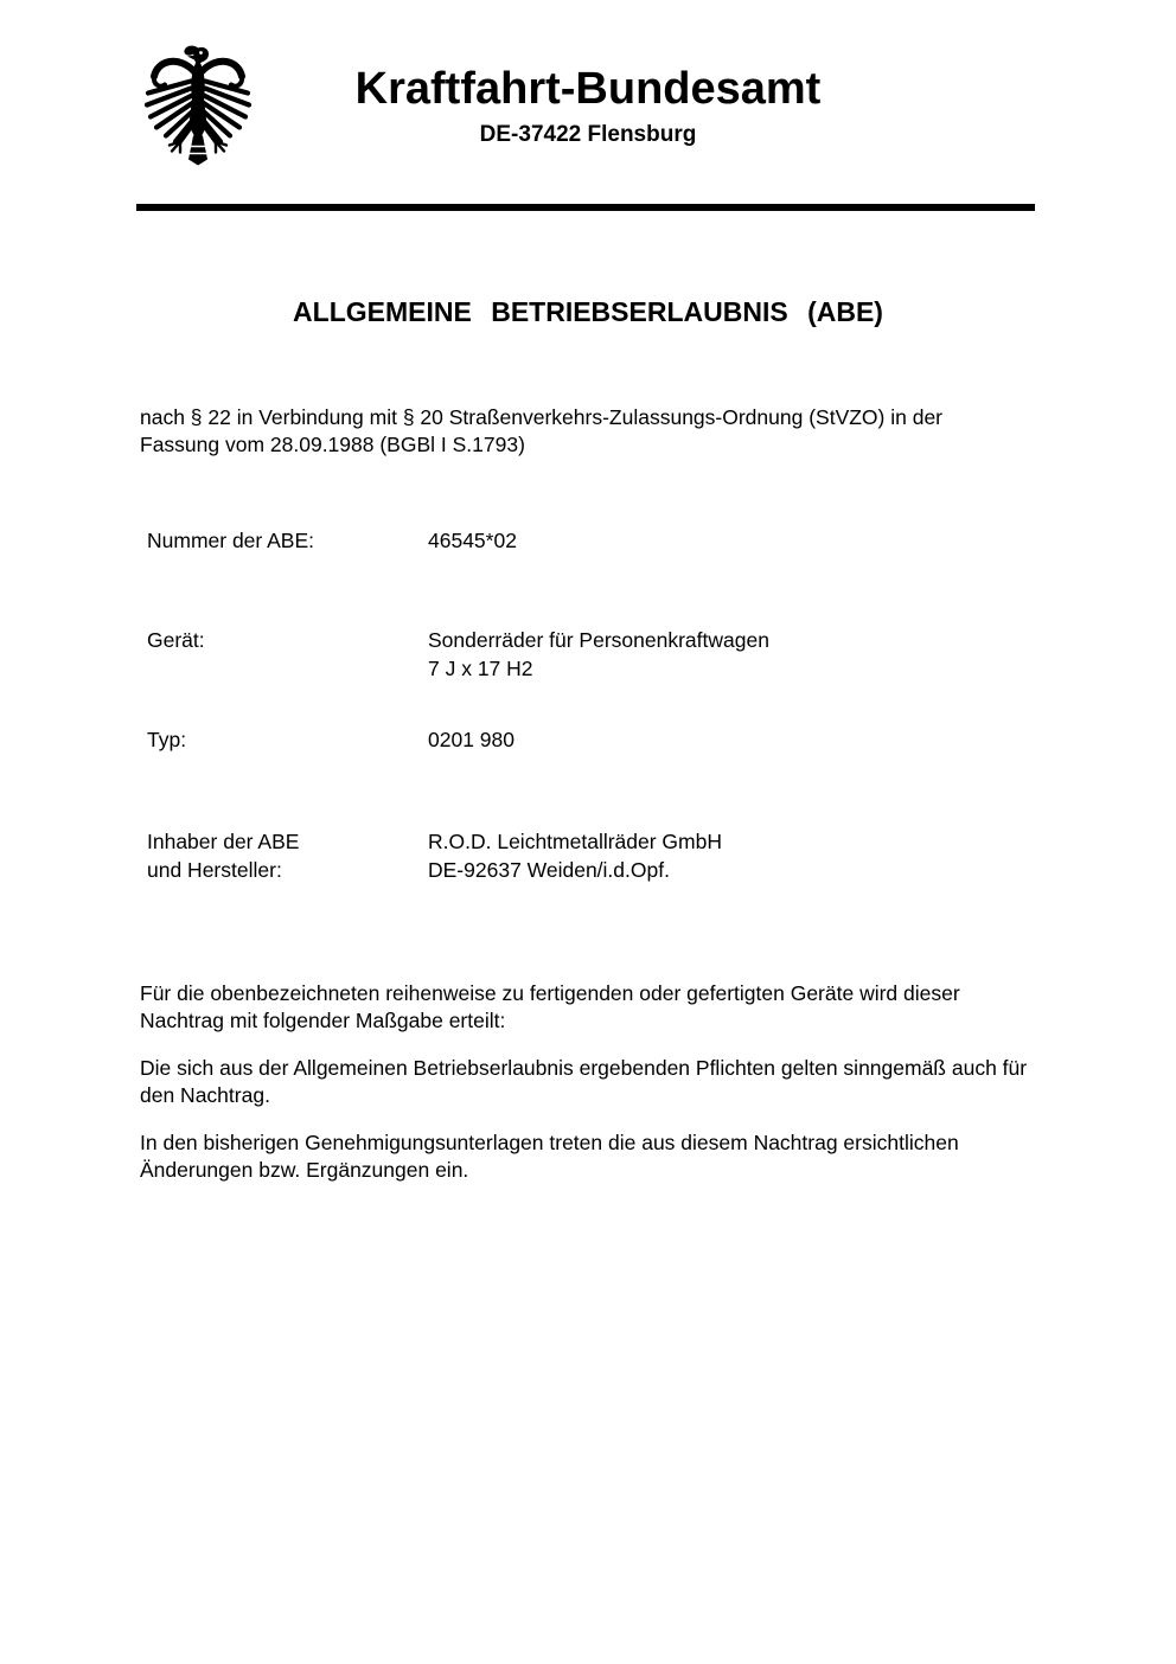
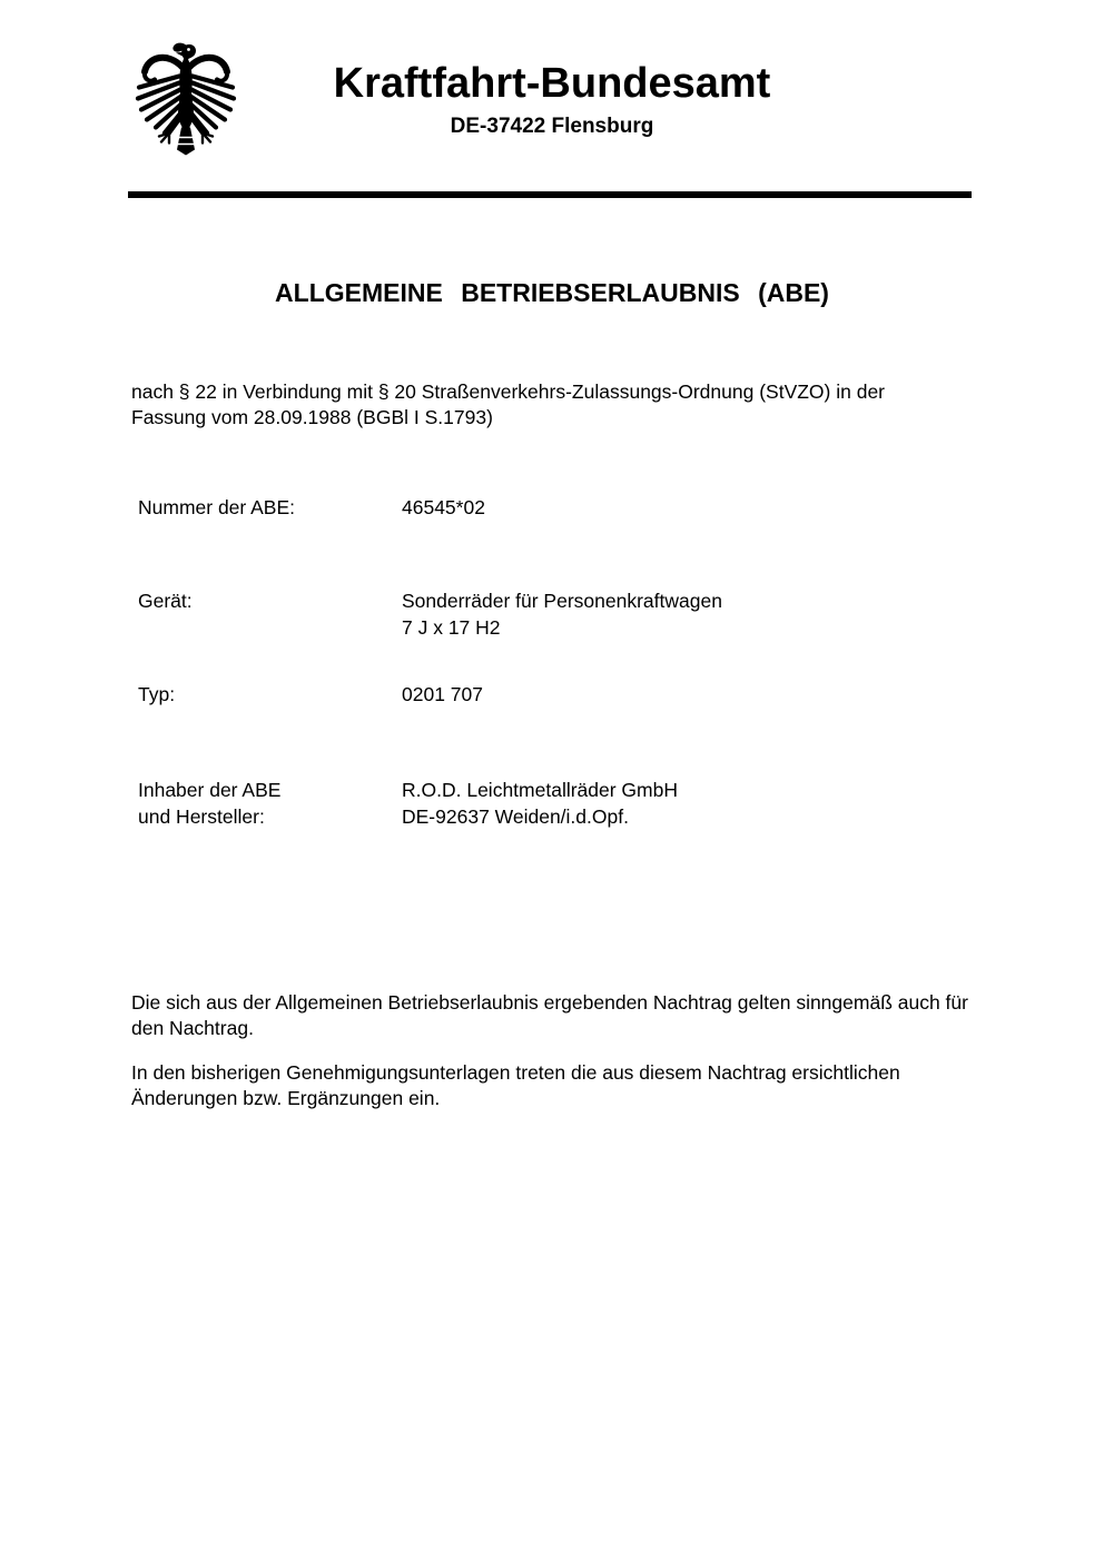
  Kraftfahrt-Bundesamt
  DE-37422 Flensburg
  ALLGEMEINE BETRIEBSERLAUBNIS (ABE)
  nach § 22 in Verbindung mit § 20 Straßenverkehrs-Zulassungs-Ordnung (StVZO) in der Fassung vom 28.09.1988 (BGBl I S.1793)
  Nummer der ABE: 46545*02
  Gerät: Sonderräder für Personenkraftwagen
  7 J x 17 H2
- Typ: 0201 980
+ Typ: 0201 707
  Inhaber der ABE
  und Hersteller:R.O.D. Leichtmetallräder GmbH
  DE-92637 Weiden/i.d.Opf.
- Für die obenbezeichneten reihenweise zu fertigenden oder gefertigten Geräte wird dieser Nachtrag mit folgender Maßgabe erteilt:
- Die sich aus der Allgemeinen Betriebserlaubnis ergebenden Pflichten gelten sinngemäß auch für den Nachtrag.
+ Die sich aus der Allgemeinen Betriebserlaubnis ergebenden Nachtrag gelten sinngemäß auch für den Nachtrag.
  In den bisherigen Genehmigungsunterlagen treten die aus diesem Nachtrag ersichtlichen Änderungen bzw. Ergänzungen ein.
